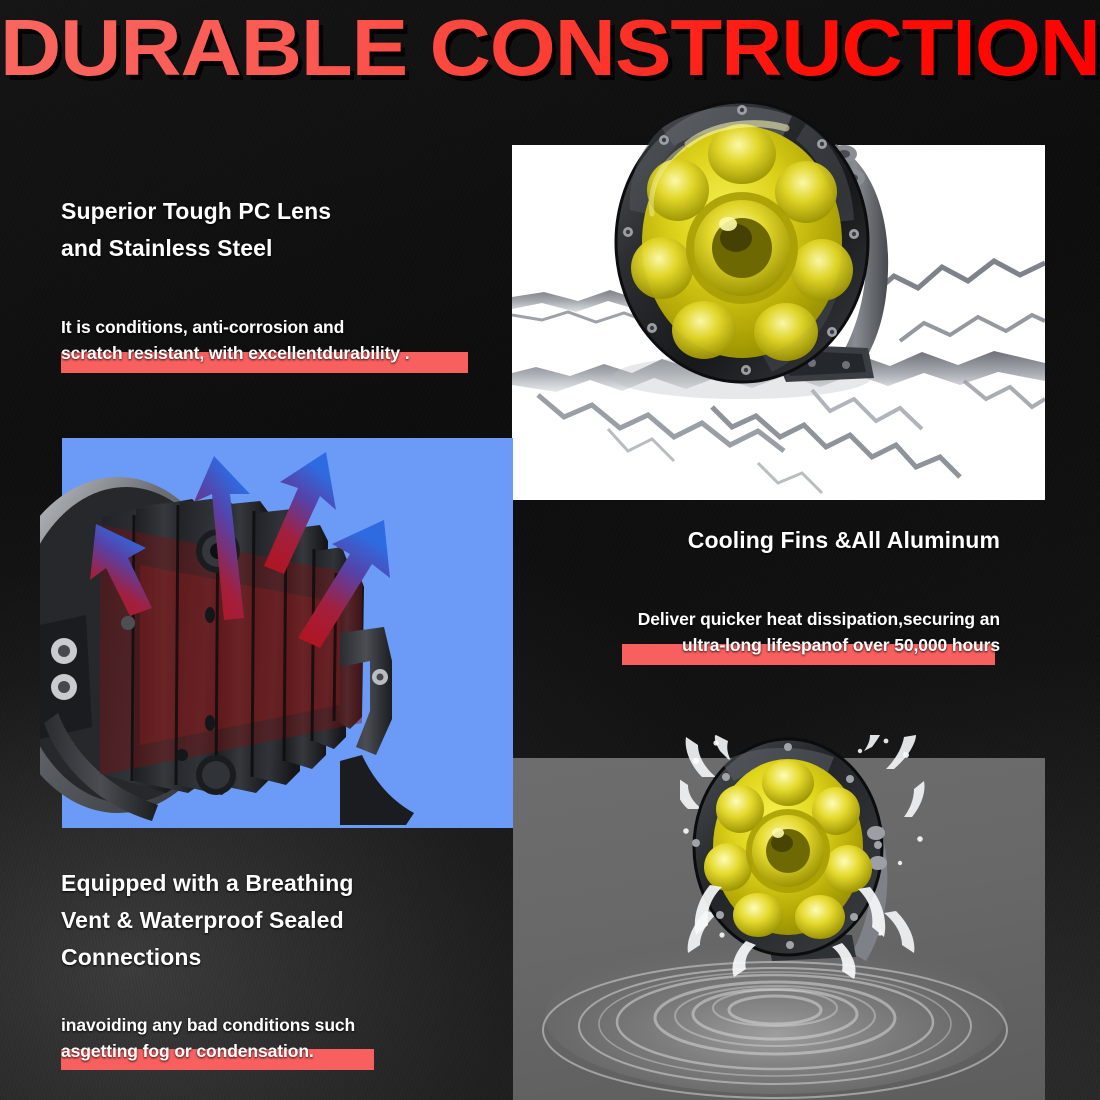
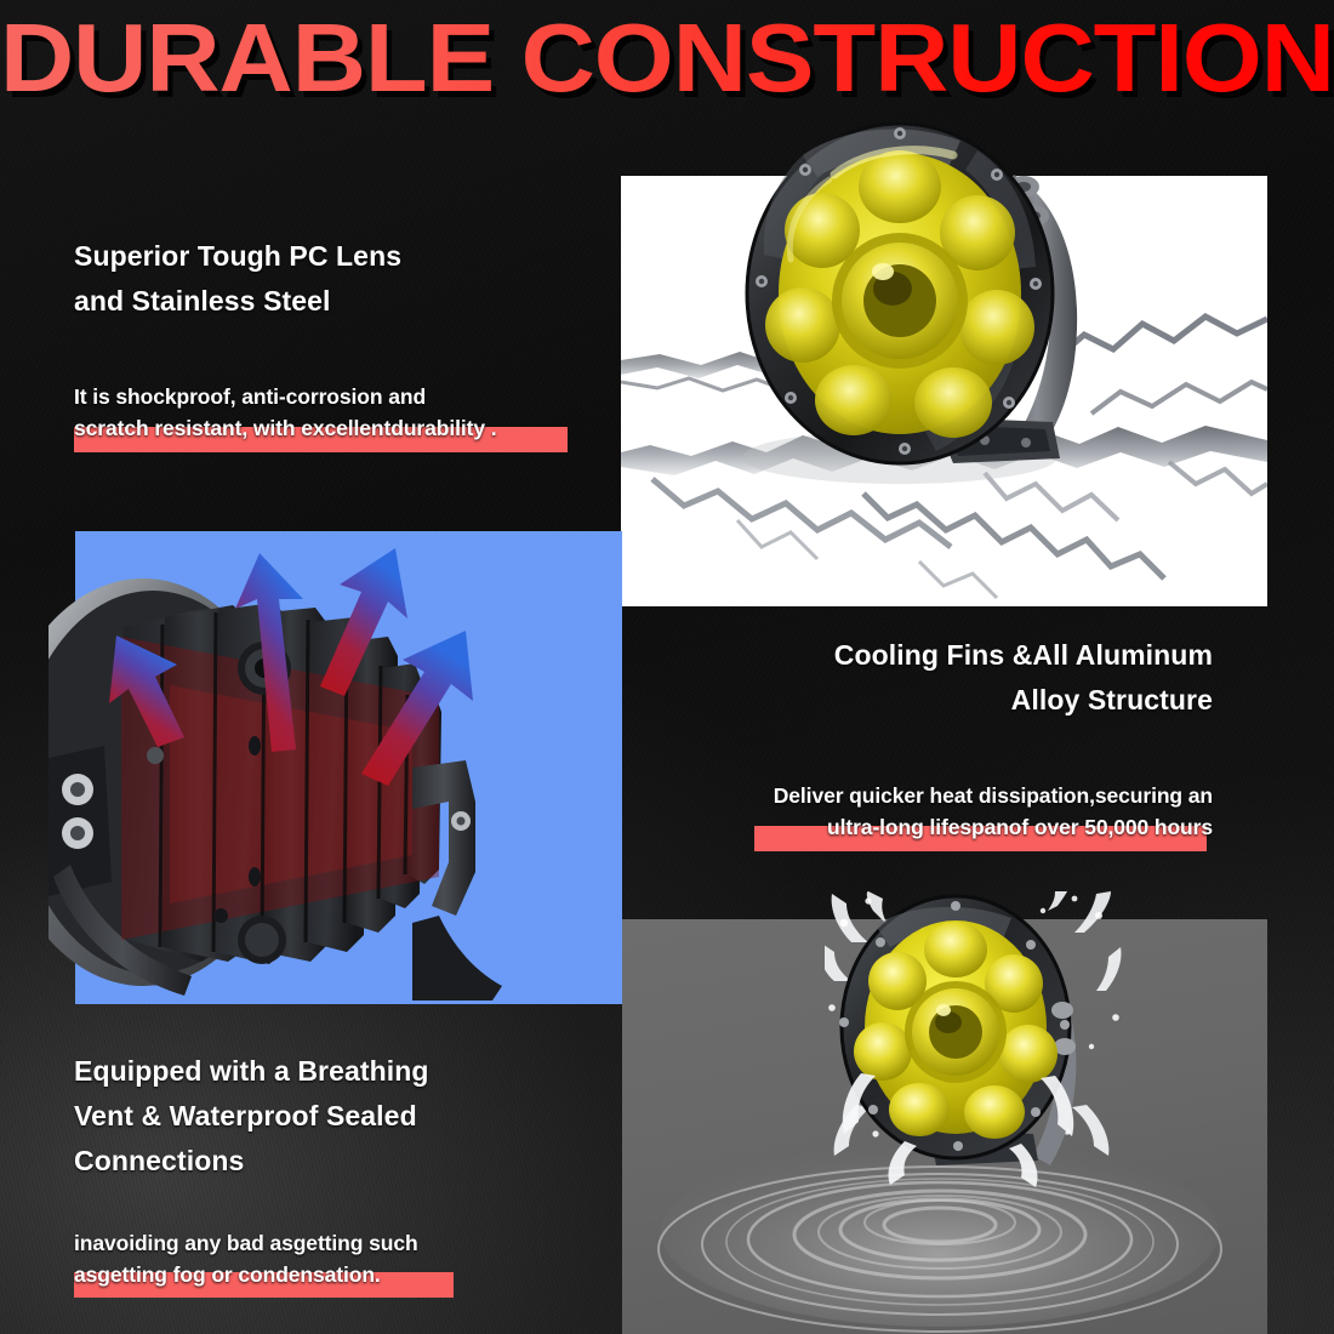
  DURABLE CONSTRUCTION
  Superior Tough PC Lens
  and Stainless Steel
- It is conditions, anti-corrosion and
+ It is shockproof, anti-corrosion and
  scratch resistant, with excellentdurability .
  Cooling Fins &All Aluminum
+ Alloy Structure
  Deliver quicker heat dissipation,securing an
  ultra-long lifespanof over 50,000 hours
  Equipped with a Breathing
  Vent & Waterproof Sealed
  Connections
- inavoiding any bad conditions such
+ inavoiding any bad asgetting such
  asgetting fog or condensation.
